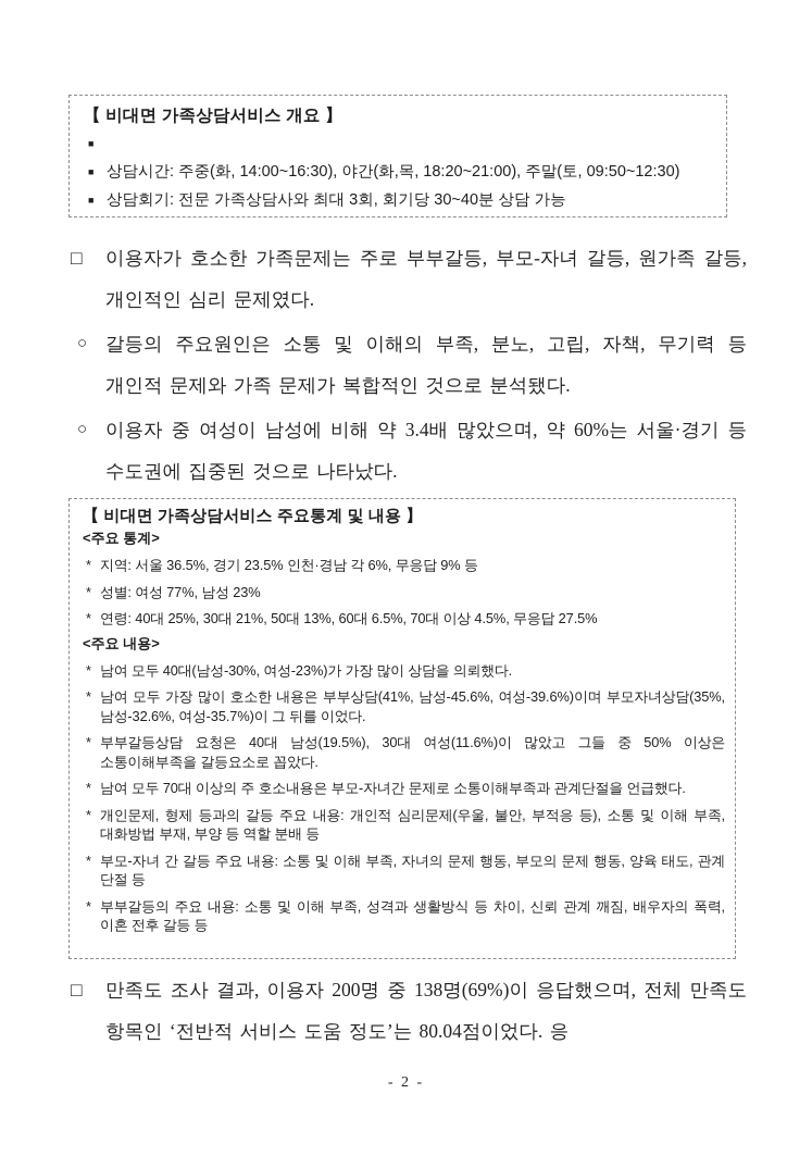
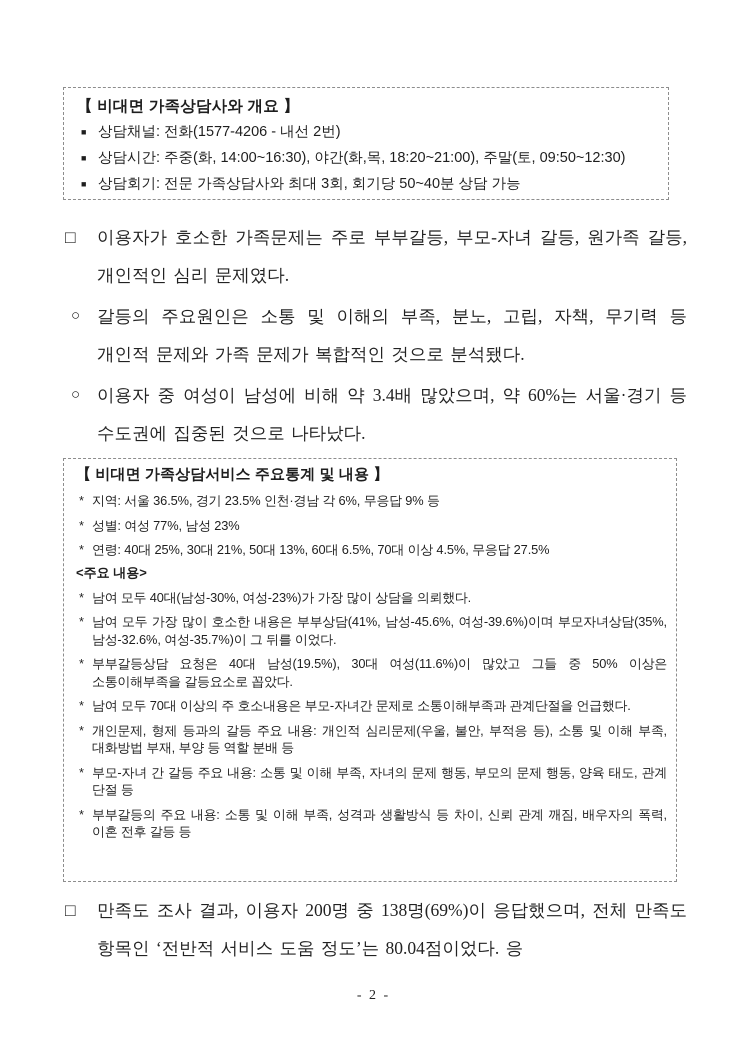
- 【 비대면 가족상담서비스 개요 】
+ 【 비대면 가족상담사와 개요 】
  ■
+ 상담채널: 전화(1577-4206 - 내선 2번)
  ■
  상담시간: 주중(화, 14:00~16:30), 야간(화,목, 18:20~21:00), 주말(토, 09:50~12:30)
  ■
- 상담회기: 전문 가족상담사와 최대 3회, 회기당 30~40분 상담 가능
+ 상담회기: 전문 가족상담사와 최대 3회, 회기당 50~40분 상담 가능
  □
  이용자가 호소한 가족문제는 주로 부부갈등, 부모-자녀 갈등, 원가족 갈등, 개인적인 심리 문제였다.
  ○
  갈등의 주요원인은 소통 및 이해의 부족, 분노, 고립, 자책, 무기력 등 개인적 문제와 가족 문제가 복합적인 것으로 분석됐다.
  ○
  이용자 중 여성이 남성에 비해 약 3.4배 많았으며, 약 60%는 서울·경기 등 수도권에 집중된 것으로 나타났다.
  【 비대면 가족상담서비스 주요통계 및 내용 】
- <주요 통계>
  *
  지역: 서울 36.5%, 경기 23.5% 인천·경남 각 6%, 무응답 9% 등
  *
  성별: 여성 77%, 남성 23%
  *
  연령: 40대 25%, 30대 21%, 50대 13%, 60대 6.5%, 70대 이상 4.5%, 무응답 27.5%
  <주요 내용>
  *
  남여 모두 40대(남성-30%, 여성-23%)가 가장 많이 상담을 의뢰했다.
  *
  남여 모두 가장 많이 호소한 내용은 부부상담(41%, 남성-45.6%, 여성-39.6%)이며 부모자녀상담(35%, 남성-32.6%, 여성-35.7%)이 그 뒤를 이었다.
  *
  부부갈등상담 요청은 40대 남성(19.5%), 30대 여성(11.6%)이 많았고 그들 중 50% 이상은 소통이해부족을 갈등요소로 꼽았다.
  *
  남여 모두 70대 이상의 주 호소내용은 부모-자녀간 문제로 소통이해부족과 관계단절을 언급했다.
  *
  개인문제, 형제 등과의 갈등 주요 내용: 개인적 심리문제(우울, 불안, 부적응 등), 소통 및 이해 부족, 대화방법 부재, 부양 등 역할 분배 등
  *
  부모-자녀 간 갈등 주요 내용: 소통 및 이해 부족, 자녀의 문제 행동, 부모의 문제 행동, 양육 태도, 관계 단절 등
  *
  부부갈등의 주요 내용: 소통 및 이해 부족, 성격과 생활방식 등 차이, 신뢰 관계 깨짐, 배우자의 폭력, 이혼 전후 갈등 등
  □
  만족도 조사 결과, 이용자 200명 중 138명(69%)이 응답했으며, 전체 만족도 항목인 ‘전반적 서비스 도움 정도’는 80.04점이었다. 응
  - 2 -
